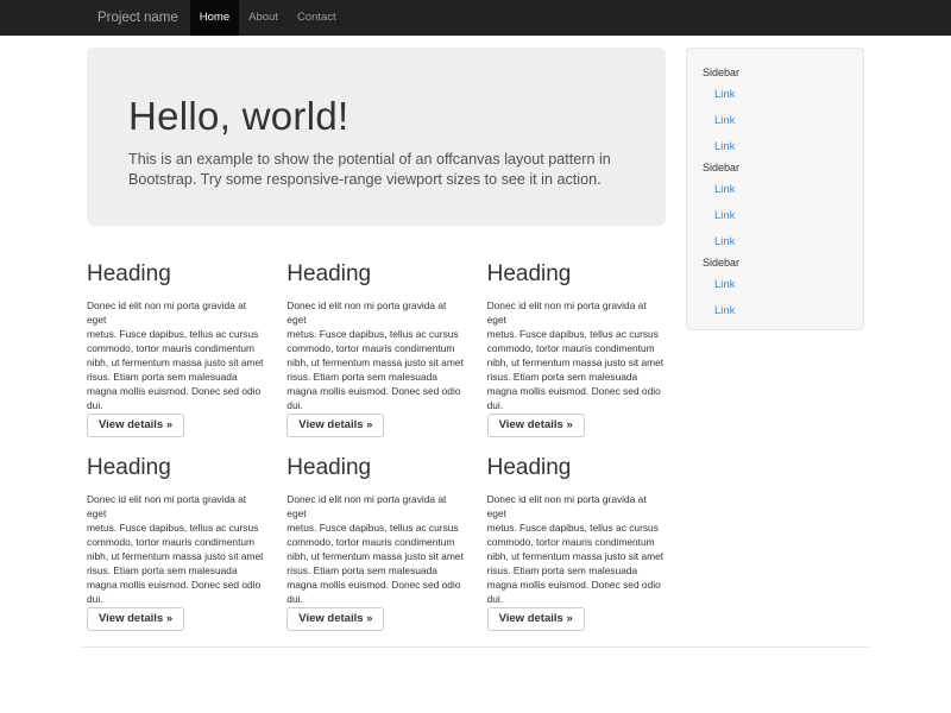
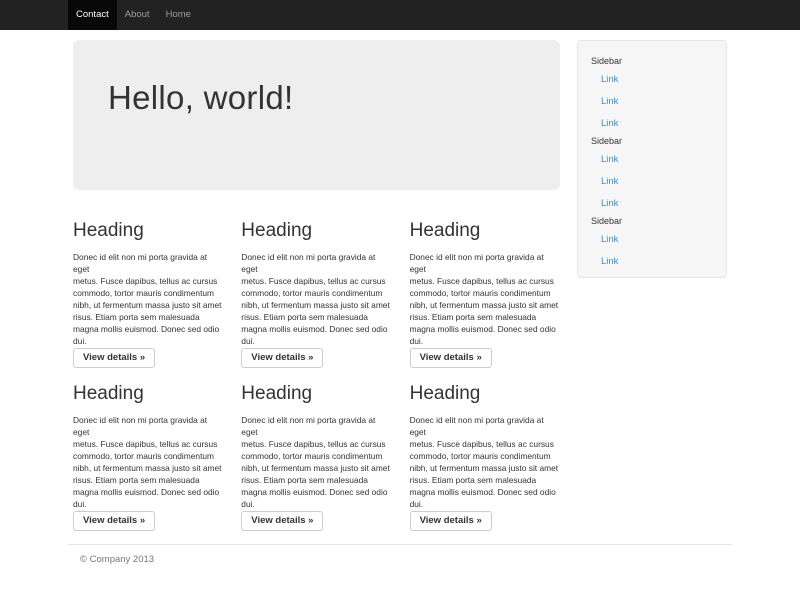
- Project name
- Home
+ Contact
  About
- Contact
+ Home
  Hello, world!
- This is an example to show the potential of an offcanvas layout pattern in
- Bootstrap. Try some responsive-range viewport sizes to see it in action.
  Heading
  Donec id elit non mi porta gravida at eget
  metus. Fusce dapibus, tellus ac cursus
  commodo, tortor mauris condimentum
  nibh, ut fermentum massa justo sit amet
  risus. Etiam porta sem malesuada
  magna mollis euismod. Donec sed odio
  dui.
  View details »
  Heading
  Donec id elit non mi porta gravida at eget
  metus. Fusce dapibus, tellus ac cursus
  commodo, tortor mauris condimentum
  nibh, ut fermentum massa justo sit amet
  risus. Etiam porta sem malesuada
  magna mollis euismod. Donec sed odio
  dui.
  View details »
  Heading
  Donec id elit non mi porta gravida at eget
  metus. Fusce dapibus, tellus ac cursus
  commodo, tortor mauris condimentum
  nibh, ut fermentum massa justo sit amet
  risus. Etiam porta sem malesuada
  magna mollis euismod. Donec sed odio
  dui.
  View details »
  Heading
  Donec id elit non mi porta gravida at eget
  metus. Fusce dapibus, tellus ac cursus
  commodo, tortor mauris condimentum
  nibh, ut fermentum massa justo sit amet
  risus. Etiam porta sem malesuada
  magna mollis euismod. Donec sed odio
  dui.
  View details »
  Heading
  Donec id elit non mi porta gravida at eget
  metus. Fusce dapibus, tellus ac cursus
  commodo, tortor mauris condimentum
  nibh, ut fermentum massa justo sit amet
  risus. Etiam porta sem malesuada
  magna mollis euismod. Donec sed odio
  dui.
  View details »
  Heading
  Donec id elit non mi porta gravida at eget
  metus. Fusce dapibus, tellus ac cursus
  commodo, tortor mauris condimentum
  nibh, ut fermentum massa justo sit amet
  risus. Etiam porta sem malesuada
  magna mollis euismod. Donec sed odio
  dui.
  View details »
  Sidebar
  Link
  Link
  Link
  Sidebar
  Link
  Link
  Link
  Sidebar
  Link
  Link
+ © Company 2013
